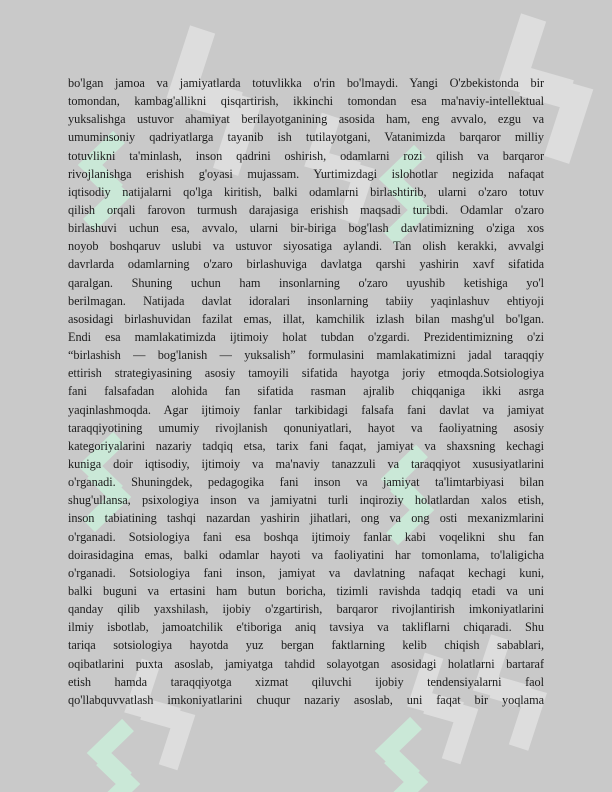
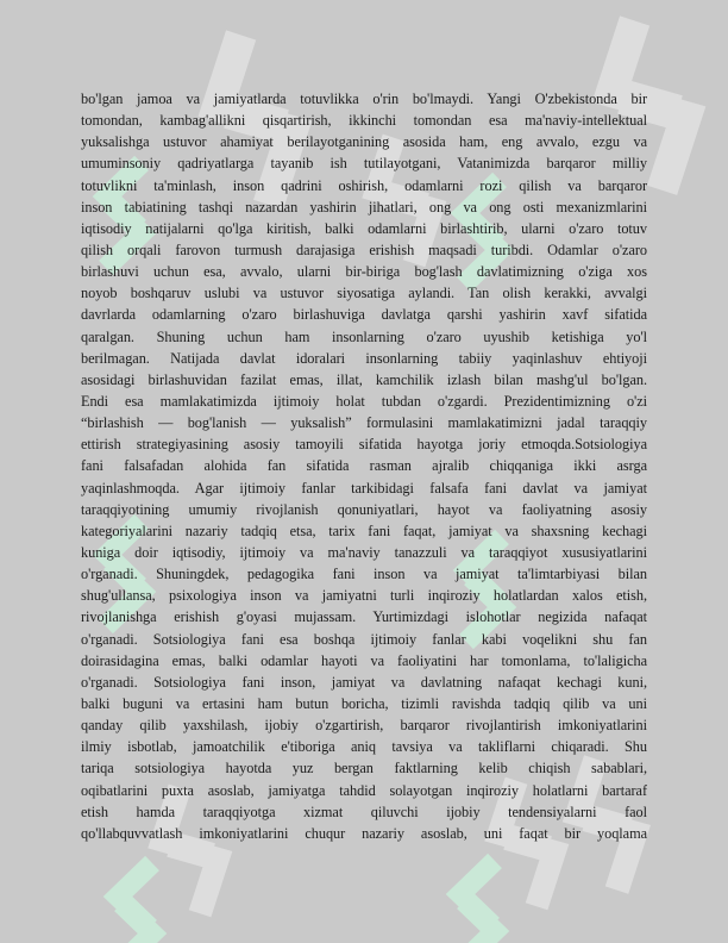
  bo'lgan jamoa va jamiyatlarda totuvlikka o'rin bo'lmaydi. Yangi O'zbekistonda bir
  tomondan, kambag'allikni qisqartirish, ikkinchi tomondan esa ma'naviy-intellektual
  yuksalishga ustuvor ahamiyat berilayotganining asosida ham, eng avvalo, ezgu va
  umuminsoniy qadriyatlarga tayanib ish tutilayotgani, Vatanimizda barqaror milliy
  totuvlikni ta'minlash, inson qadrini oshirish, odamlarni rozi qilish va barqaror
- rivojlanishga erishish g'oyasi mujassam. Yurtimizdagi islohotlar negizida nafaqat
+ inson tabiatining tashqi nazardan yashirin jihatlari, ong va ong osti mexanizmlarini
  iqtisodiy natijalarni qo'lga kiritish, balki odamlarni birlashtirib, ularni o'zaro totuv
  qilish orqali farovon turmush darajasiga erishish maqsadi turibdi. Odamlar o'zaro
  birlashuvi uchun esa, avvalo, ularni bir-biriga bog'lash davlatimizning o'ziga xos
  noyob boshqaruv uslubi va ustuvor siyosatiga aylandi. Tan olish kerakki, avvalgi
  davrlarda odamlarning o'zaro birlashuviga davlatga qarshi yashirin xavf sifatida
  qaralgan. Shuning uchun ham insonlarning o'zaro uyushib ketishiga yo'l
  berilmagan. Natijada davlat idoralari insonlarning tabiiy yaqinlashuv ehtiyoji
  asosidagi birlashuvidan fazilat emas, illat, kamchilik izlash bilan mashg'ul bo'lgan.
  Endi esa mamlakatimizda ijtimoiy holat tubdan o'zgardi. Prezidentimizning o'zi
  “birlashish — bog'lanish — yuksalish” formulasini mamlakatimizni jadal taraqqiy
  ettirish strategiyasining asosiy tamoyili sifatida hayotga joriy etmoqda.Sotsiologiya
  fani falsafadan alohida fan sifatida rasman ajralib chiqqaniga ikki asrga
  yaqinlashmoqda. Agar ijtimoiy fanlar tarkibidagi falsafa fani davlat va jamiyat
  taraqqiyotining umumiy rivojlanish qonuniyatlari, hayot va faoliyatning asosiy
  kategoriyalarini nazariy tadqiq etsa, tarix fani faqat, jamiyat va shaxsning kechagi
  kuniga doir iqtisodiy, ijtimoiy va ma'naviy tanazzuli va taraqqiyot xususiyatlarini
  o'rganadi. Shuningdek, pedagogika fani inson va jamiyat ta'limtarbiyasi bilan
  shug'ullansa, psixologiya inson va jamiyatni turli inqiroziy holatlardan xalos etish,
- inson tabiatining tashqi nazardan yashirin jihatlari, ong va ong osti mexanizmlarini
+ rivojlanishga erishish g'oyasi mujassam. Yurtimizdagi islohotlar negizida nafaqat
  o'rganadi. Sotsiologiya fani esa boshqa ijtimoiy fanlar kabi voqelikni shu fan
  doirasidagina emas, balki odamlar hayoti va faoliyatini har tomonlama, to'laligicha
  o'rganadi. Sotsiologiya fani inson, jamiyat va davlatning nafaqat kechagi kuni,
- balki buguni va ertasini ham butun boricha, tizimli ravishda tadqiq etadi va uni
+ balki buguni va ertasini ham butun boricha, tizimli ravishda tadqiq qilib va uni
  qanday qilib yaxshilash, ijobiy o'zgartirish, barqaror rivojlantirish imkoniyatlarini
  ilmiy isbotlab, jamoatchilik e'tiboriga aniq tavsiya va takliflarni chiqaradi. Shu
  tariqa sotsiologiya hayotda yuz bergan faktlarning kelib chiqish sabablari,
- oqibatlarini puxta asoslab, jamiyatga tahdid solayotgan asosidagi holatlarni bartaraf
+ oqibatlarini puxta asoslab, jamiyatga tahdid solayotgan inqiroziy holatlarni bartaraf
  etish hamda taraqqiyotga xizmat qiluvchi ijobiy tendensiyalarni faol
  qo'llabquvvatlash imkoniyatlarini chuqur nazariy asoslab, uni faqat bir yoqlama
